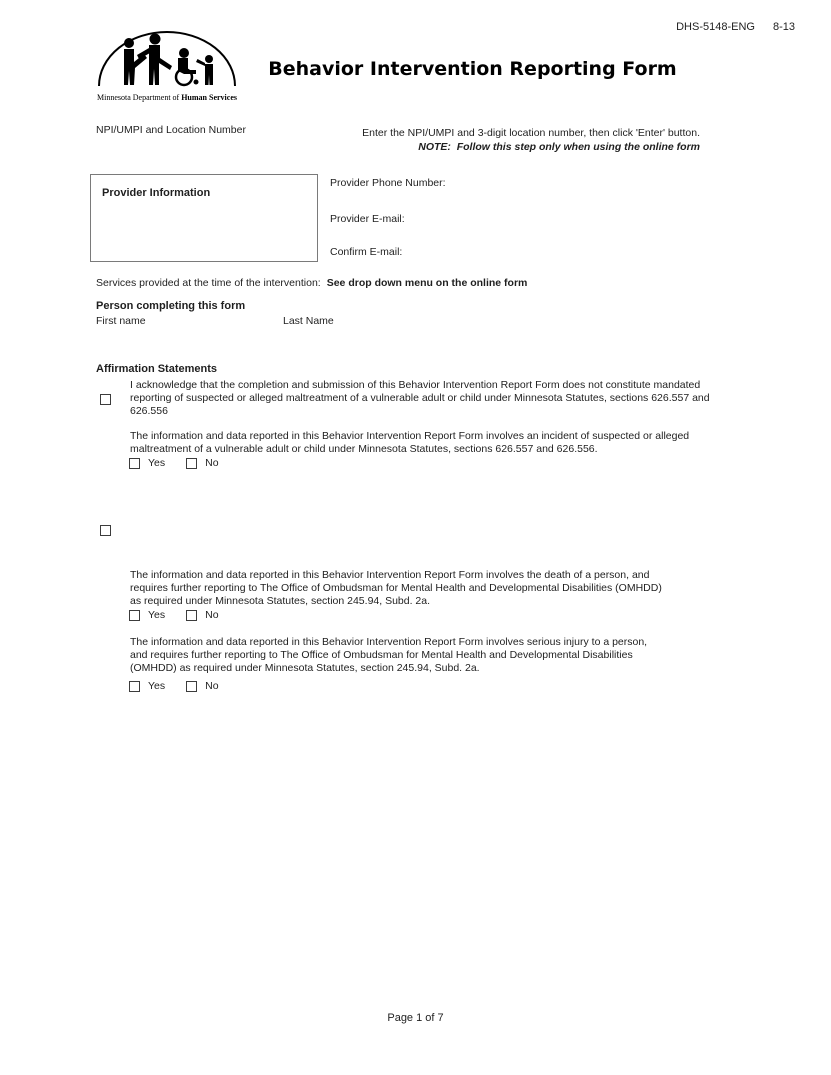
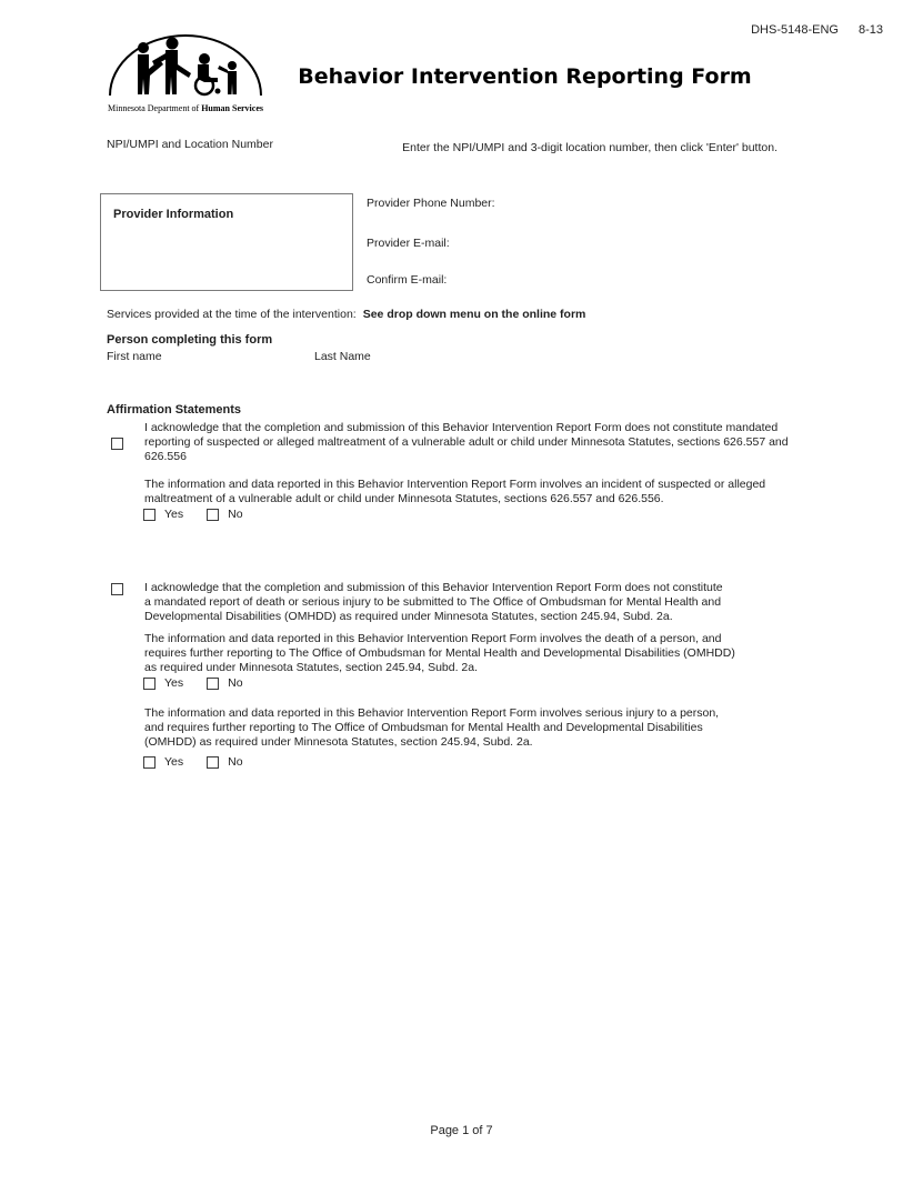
  DHS-5148-ENG 8-13
  Minnesota Department of Human Services
  Behavior Intervention Reporting Form
  NPI/UMPI and Location Number
  Enter the NPI/UMPI and 3-digit location number, then click 'Enter' button.
- NOTE: Follow this step only when using the online form
  Provider Information
  Provider Phone Number:
  Provider E-mail:
  Confirm E-mail:
  Services provided at the time of the intervention: See drop down menu on the online form
  Person completing this form
  First name
  Last Name
  Affirmation Statements
  I acknowledge that the completion and submission of this Behavior Intervention Report Form does not constitute mandated
  reporting of suspected or alleged maltreatment of a vulnerable adult or child under Minnesota Statutes, sections 626.557 and
  626.556
  The information and data reported in this Behavior Intervention Report Form involves an incident of suspected or alleged
  maltreatment of a vulnerable adult or child under Minnesota Statutes, sections 626.557 and 626.556.
  Yes
  No
+ I acknowledge that the completion and submission of this Behavior Intervention Report Form does not constitute
+ a mandated report of death or serious injury to be submitted to The Office of Ombudsman for Mental Health and
+ Developmental Disabilities (OMHDD) as required under Minnesota Statutes, section 245.94, Subd. 2a.
  The information and data reported in this Behavior Intervention Report Form involves the death of a person, and
  requires further reporting to The Office of Ombudsman for Mental Health and Developmental Disabilities (OMHDD)
  as required under Minnesota Statutes, section 245.94, Subd. 2a.
  Yes
  No
  The information and data reported in this Behavior Intervention Report Form involves serious injury to a person,
  and requires further reporting to The Office of Ombudsman for Mental Health and Developmental Disabilities
  (OMHDD) as required under Minnesota Statutes, section 245.94, Subd. 2a.
  Yes
  No
  Page 1 of 7
